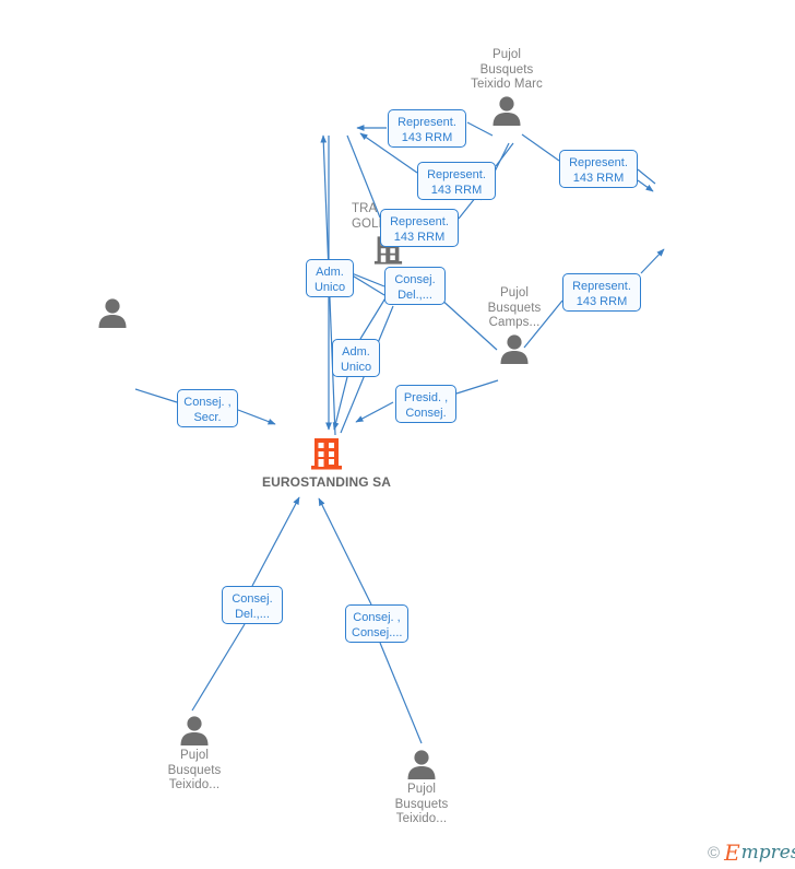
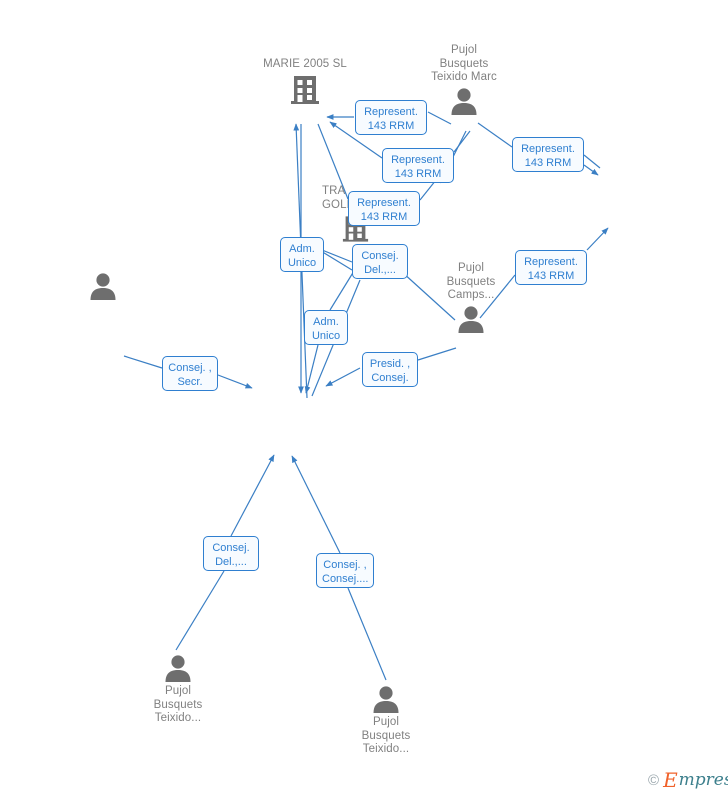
+ MARIE 2005 SL
  Pujol
  Busquets
  Teixido Marc
  TRA
  GOL
  Pujol
  Busquets
  Camps...
- EUROSTANDING SA
  Pujol
  Busquets
  Teixido...
  Pujol
  Busquets
  Teixido...
  Represent.
  143 RRM
  Represent.
  143 RRM
  Represent.
  143 RRM
  Represent.
  143 RRM
  Represent.
  143 RRM
  Adm.
  Unico
  Consej.
  Del.,...
  Adm.
  Unico
  Consej. ,
  Secr.
  Presid. ,
  Consej.
  Consej.
  Del.,...
  Consej. ,
  Consej....
  ©
  E
